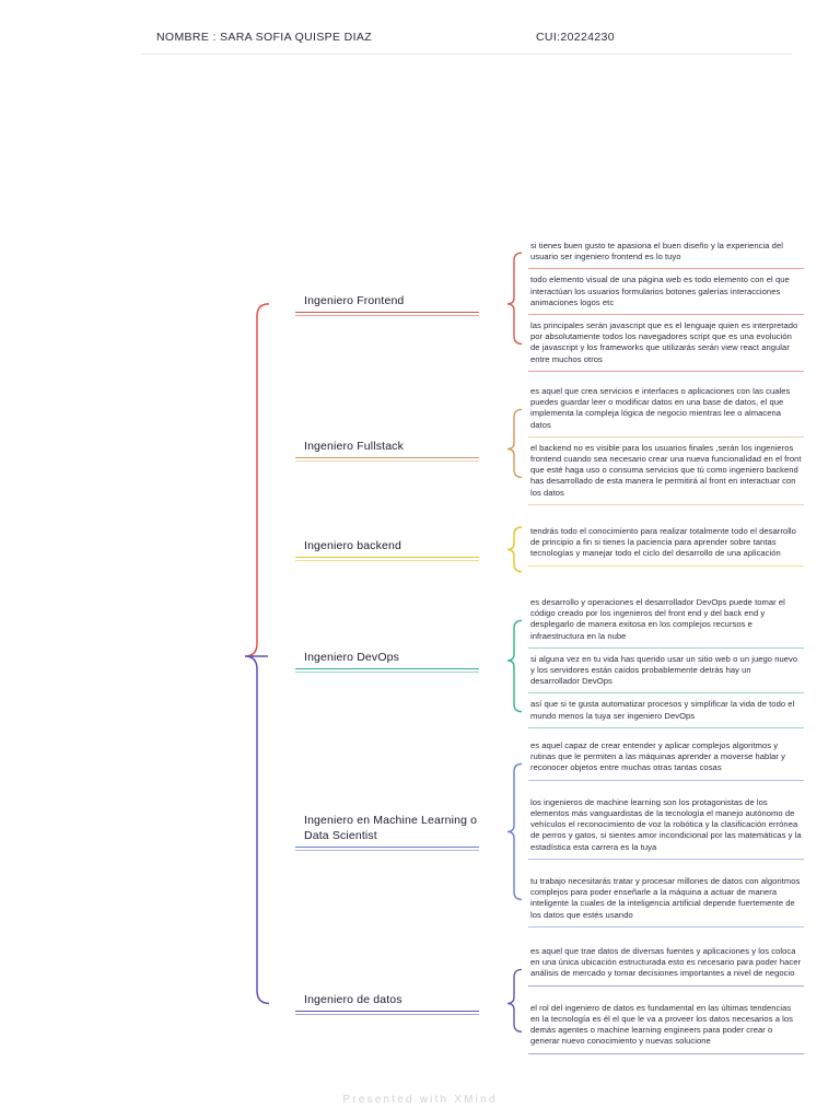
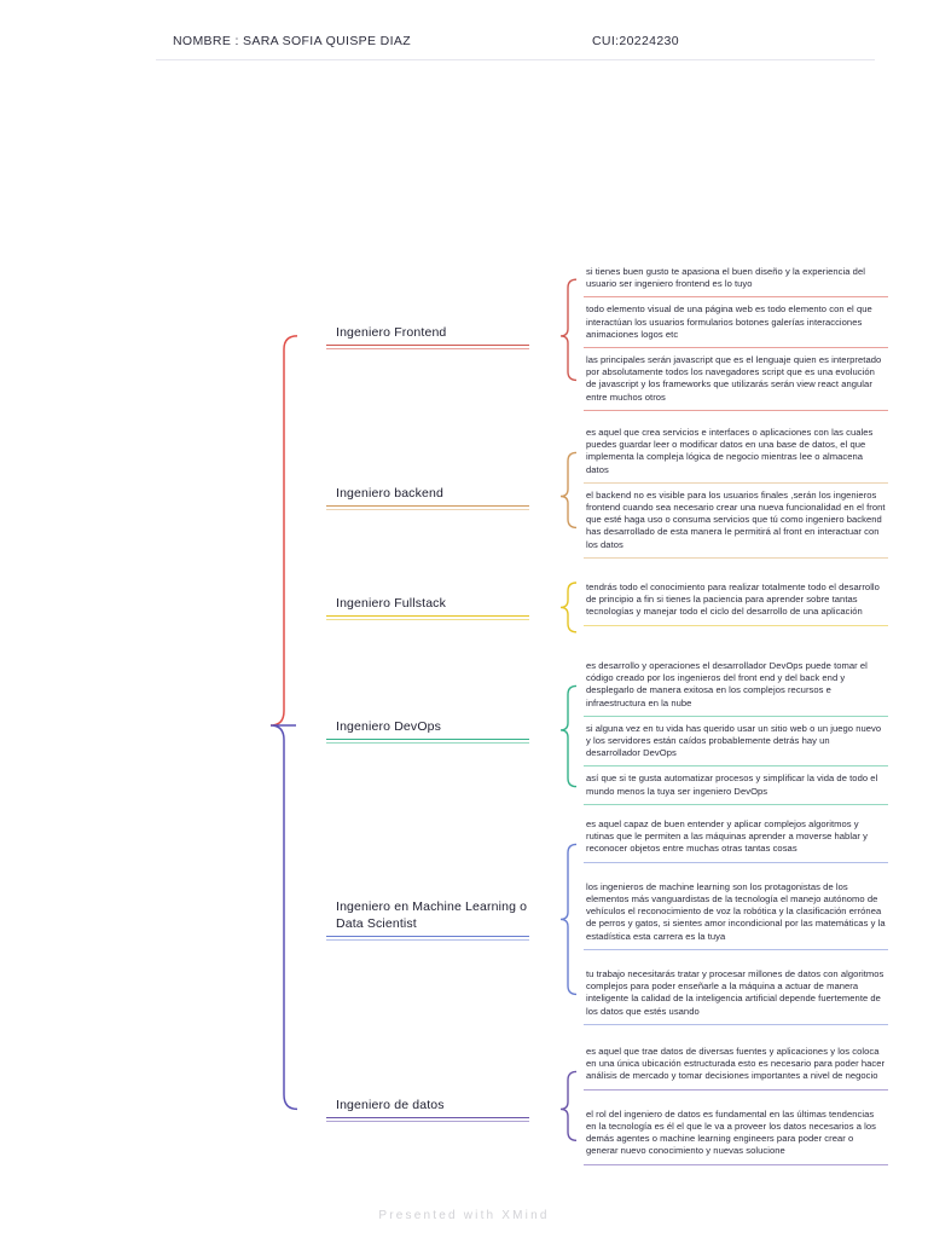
  NOMBRE : SARA SOFIA QUISPE DIAZ
  CUI:20224230
  si tienes buen gusto te apasiona el buen diseño y la experiencia del usuario ser ingeniero frontend es lo tuyo
  todo elemento visual de una página web es todo elemento con el que interactúan los usuarios formularios botones galerías interacciones animaciones logos etc
  las principales serán javascript que es el lenguaje quien es interpretado por absolutamente todos los navegadores script que es una evolución de javascript y los frameworks que utilizarás serán view react angular entre muchos otros
  Ingeniero Frontend
  es aquel que crea servicios e interfaces o aplicaciones con las cuales puedes guardar leer o modificar datos en una base de datos, el que implementa la compleja lógica de negocio mientras lee o almacena datos
  el backend no es visible para los usuarios finales ,serán los ingenieros frontend cuando sea necesario crear una nueva funcionalidad en el front que esté haga uso o consuma servicios que tú como ingeniero backend has desarrollado de esta manera le permitirá al front en interactuar con los datos
- Ingeniero Fullstack
+ Ingeniero backend
  tendrás todo el conocimiento para realizar totalmente todo el desarrollo de principio a fin si tienes la paciencia para aprender sobre tantas tecnologías y manejar todo el ciclo del desarrollo de una aplicación
- Ingeniero backend
+ Ingeniero Fullstack
  es desarrollo y operaciones el desarrollador DevOps puede tomar el código creado por los ingenieros del front end y del back end y desplegarlo de manera exitosa en los complejos recursos e infraestructura en la nube
  si alguna vez en tu vida has querido usar un sitio web o un juego nuevo y los servidores están caídos probablemente detrás hay un desarrollador DevOps
  así que si te gusta automatizar procesos y simplificar la vida de todo el mundo menos la tuya ser ingeniero DevOps
  Ingeniero DevOps
- es aquel capaz de crear entender y aplicar complejos algoritmos y rutinas que le permiten a las máquinas aprender a moverse hablar y reconocer objetos entre muchas otras tantas cosas
+ es aquel capaz de buen entender y aplicar complejos algoritmos y rutinas que le permiten a las máquinas aprender a moverse hablar y reconocer objetos entre muchas otras tantas cosas
  los ingenieros de machine learning son los protagonistas de los elementos más vanguardistas de la tecnología el manejo autónomo de vehículos el reconocimiento de voz la robótica y la clasificación errónea de perros y gatos, si sientes amor incondicional por las matemáticas y la estadística esta carrera es la tuya
- tu trabajo necesitarás tratar y procesar millones de datos con algoritmos complejos para poder enseñarle a la máquina a actuar de manera inteligente la cuales de la inteligencia artificial depende fuertemente de los datos que estés usando
+ tu trabajo necesitarás tratar y procesar millones de datos con algoritmos complejos para poder enseñarle a la máquina a actuar de manera inteligente la calidad de la inteligencia artificial depende fuertemente de los datos que estés usando
  Ingeniero en Machine Learning o Data Scientist
  es aquel que trae datos de diversas fuentes y aplicaciones y los coloca en una única ubicación estructurada esto es necesario para poder hacer análisis de mercado y tomar decisiones importantes a nivel de negocio
  el rol del ingeniero de datos es fundamental en las últimas tendencias en la tecnología es él el que le va a proveer los datos necesarios a los demás agentes o machine learning engineers para poder crear o generar nuevo conocimiento y nuevas solucione
  Ingeniero de datos
  Presented with XMind
